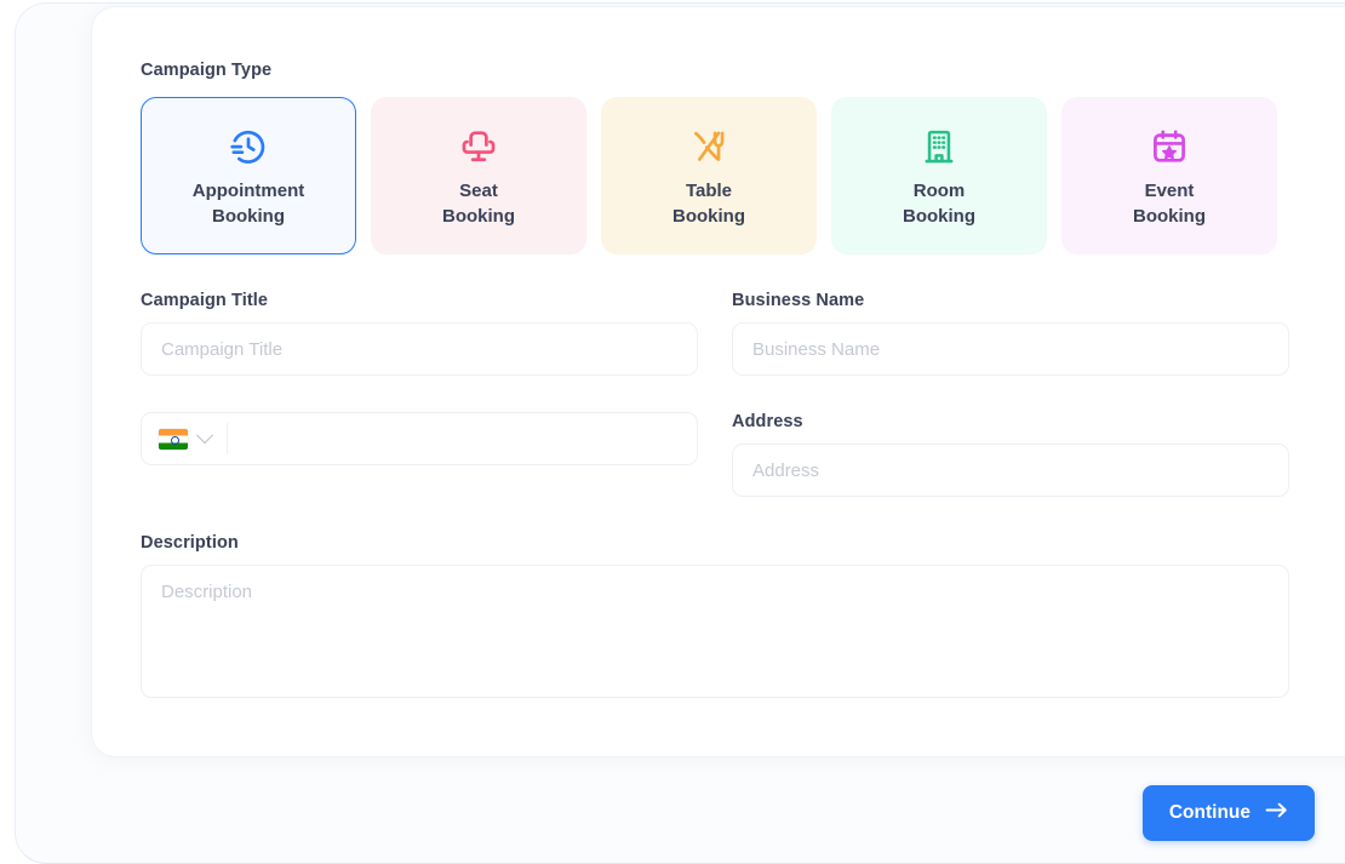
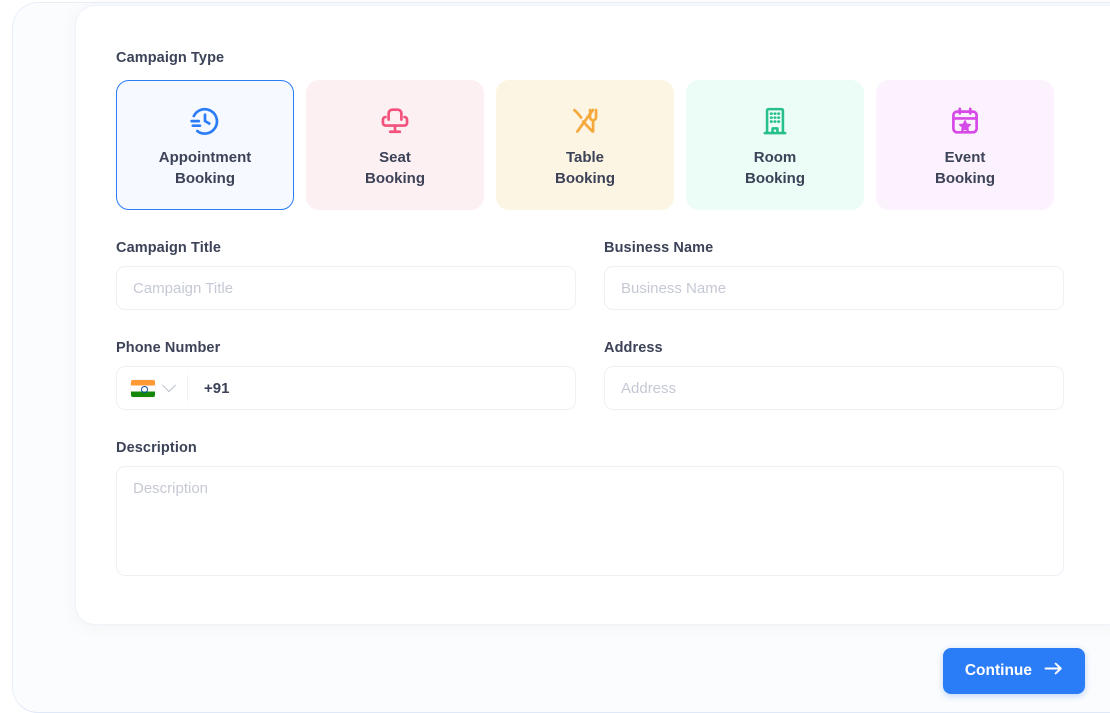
  Campaign Type
  Appointment
  Booking
  Seat
  Booking
  Table
  Booking
  Room
  Booking
  Event
  Booking
  Campaign Title
  Campaign Title
  Business Name
  Business Name
+ Phone Number
+ +91
  Address
  Address
  Description
  Description
  Continue
